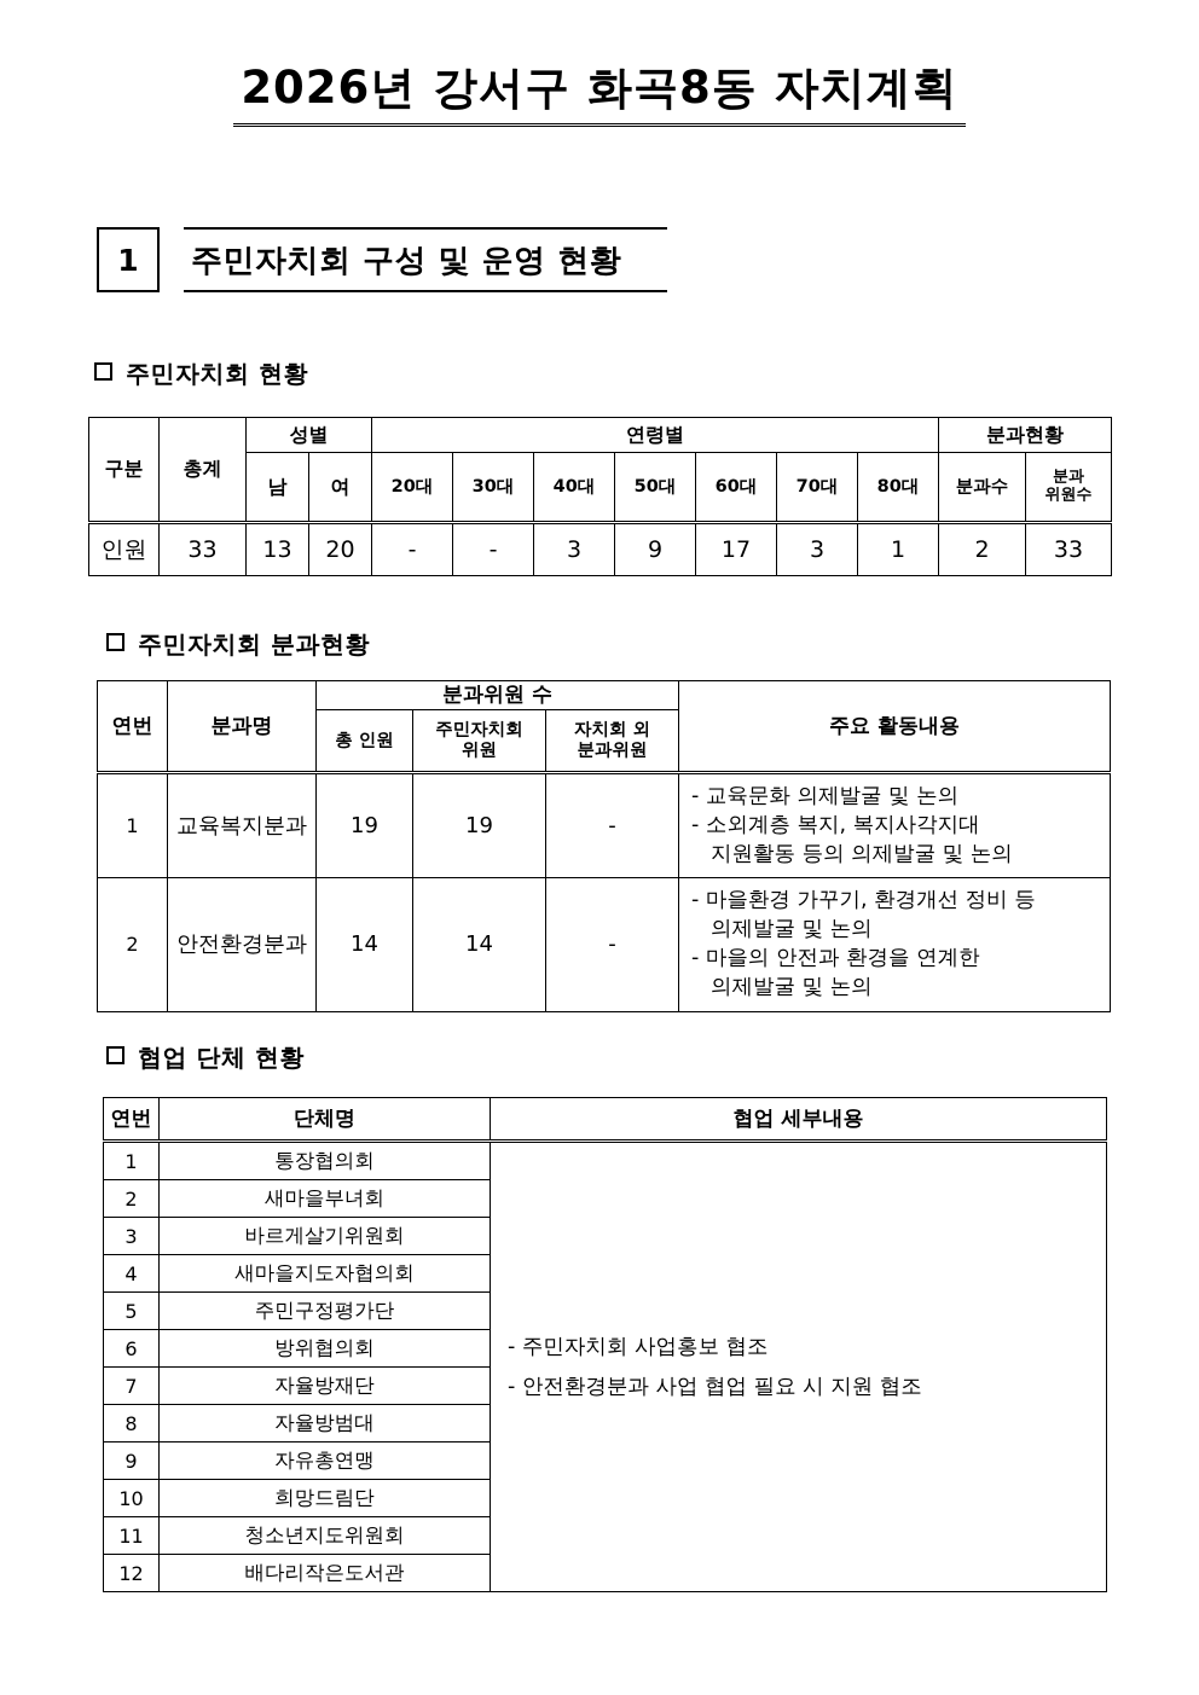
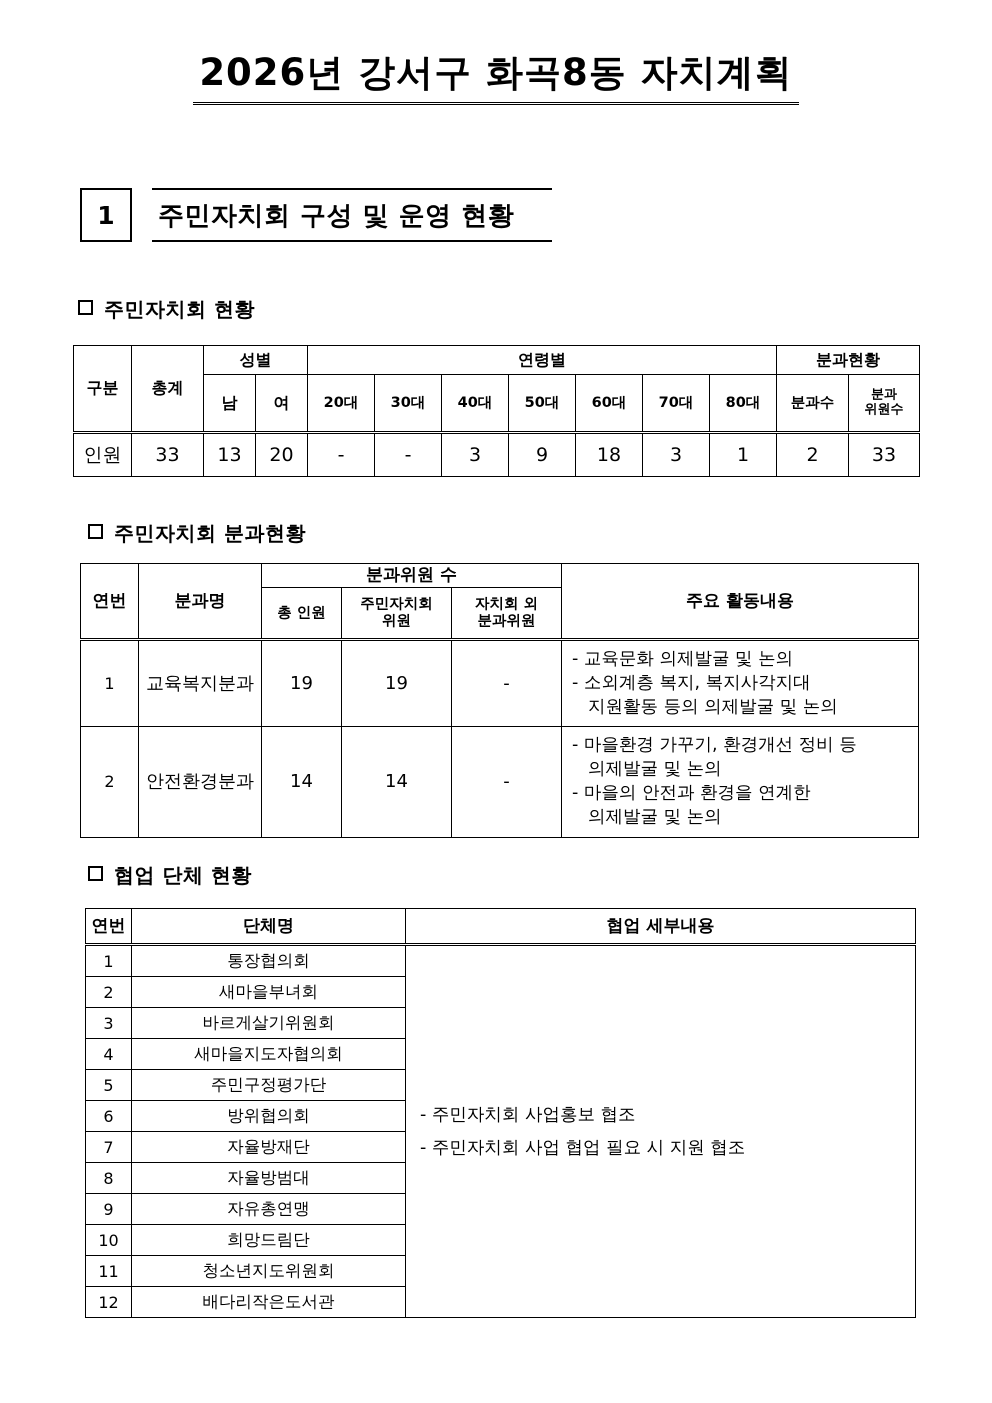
  2026년 강서구 화곡8동 자치계획
  1
  주민자치회 구성 및 운영 현황
  주민자치회 현황
  구분	총계	성별	연령별	분과현황
  남	여	20대	30대	40대	50대	60대	70대	80대	분과수	분과 위원수
- 인원	33	13	20	-	-	3	9	17	3	1	2	33
+ 인원	33	13	20	-	-	3	9	18	3	1	2	33
  주민자치회 분과현황
  연번	분과명	분과위원 수	주요 활동내용
  총 인원	주민자치회 위원	자치회 외 분과위원
  1	교육복지분과	19	19	-	- 교육문화 의제발굴 및 논의 - 소외계층 복지, 복지사각지대 지원활동 등의 의제발굴 및 논의
  2	안전환경분과	14	14	-	- 마을환경 가꾸기, 환경개선 정비 등 의제발굴 및 논의 - 마을의 안전과 환경을 연계한 의제발굴 및 논의
  협업 단체 현황
  연번	단체명	협업 세부내용
- 1	통장협의회	- 주민자치회 사업홍보 협조 - 안전환경분과 사업 협업 필요 시 지원 협조
+ 1	통장협의회	- 주민자치회 사업홍보 협조 - 주민자치회 사업 협업 필요 시 지원 협조
  2	새마을부녀회
  3	바르게살기위원회
  4	새마을지도자협의회
  5	주민구정평가단
  6	방위협의회
  7	자율방재단
  8	자율방범대
  9	자유총연맹
  10	희망드림단
  11	청소년지도위원회
  12	배다리작은도서관
